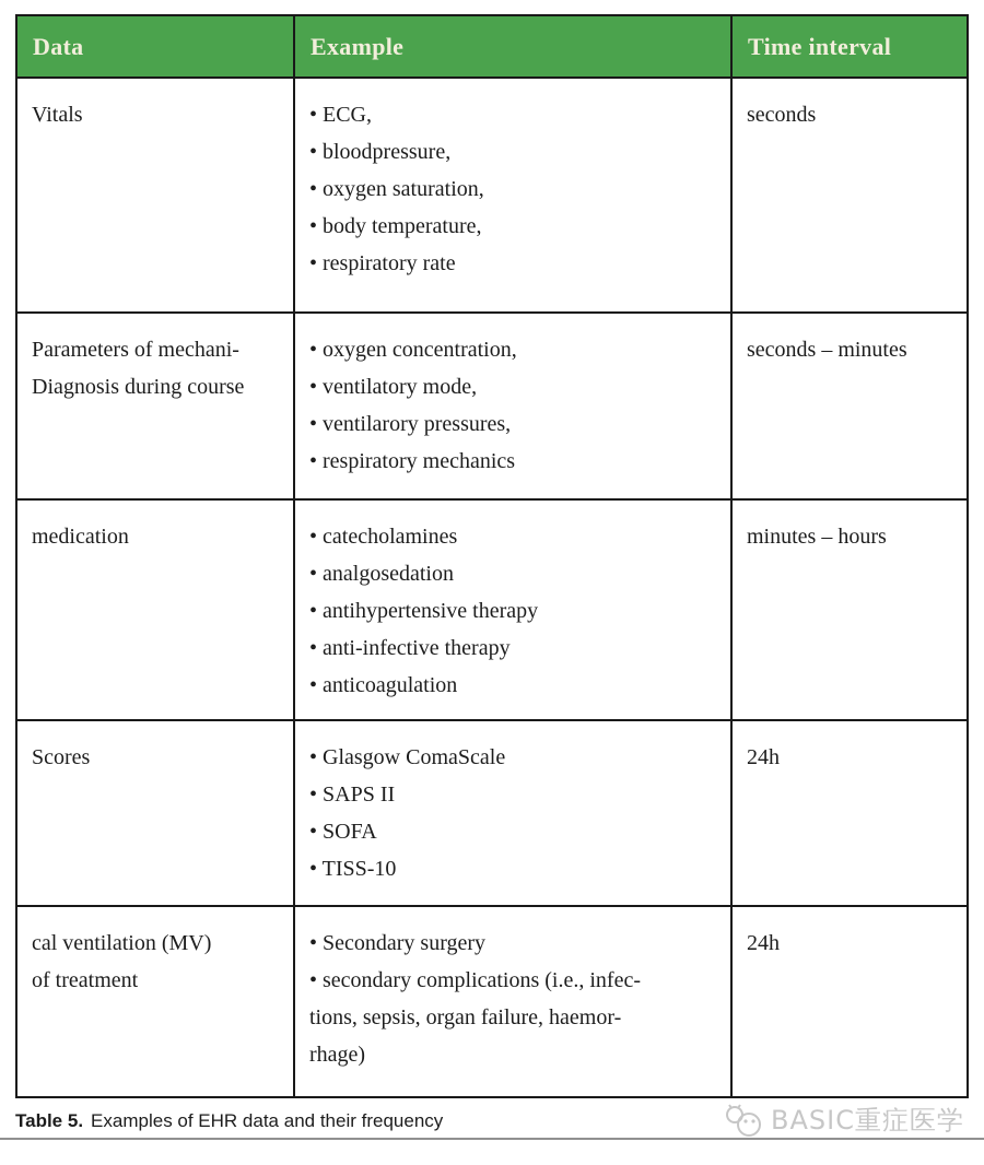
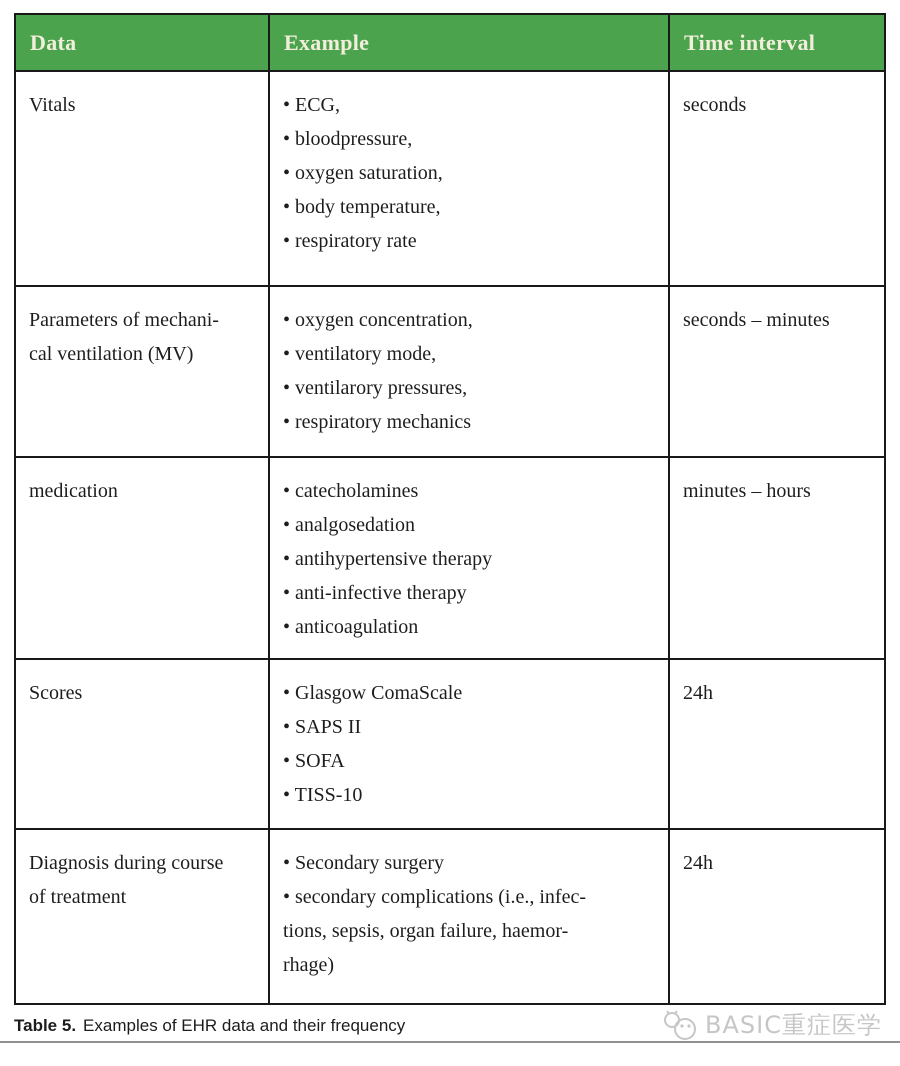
  Data	Example	Time interval
  Vitals	• ECG,• bloodpressure,• oxygen saturation,• body temperature,• respiratory rate	seconds
- Parameters of mechani-Diagnosis during course	• oxygen concentration,• ventilatory mode,• ventilarory pressures,• respiratory mechanics	seconds – minutes
+ Parameters of mechani-cal ventilation (MV)	• oxygen concentration,• ventilatory mode,• ventilarory pressures,• respiratory mechanics	seconds – minutes
  medication	• catecholamines• analgosedation• antihypertensive therapy• anti-infective therapy• anticoagulation	minutes – hours
  Scores	• Glasgow ComaScale• SAPS II• SOFA• TISS-10	24h
- cal ventilation (MV)of treatment	• Secondary surgery• secondary complications (i.e., infec-tions, sepsis, organ failure, haemor-rhage)	24h
+ Diagnosis during courseof treatment	• Secondary surgery• secondary complications (i.e., infec-tions, sepsis, organ failure, haemor-rhage)	24h
  Table 5. Examples of EHR data and their frequency
  BASIC重症医学
